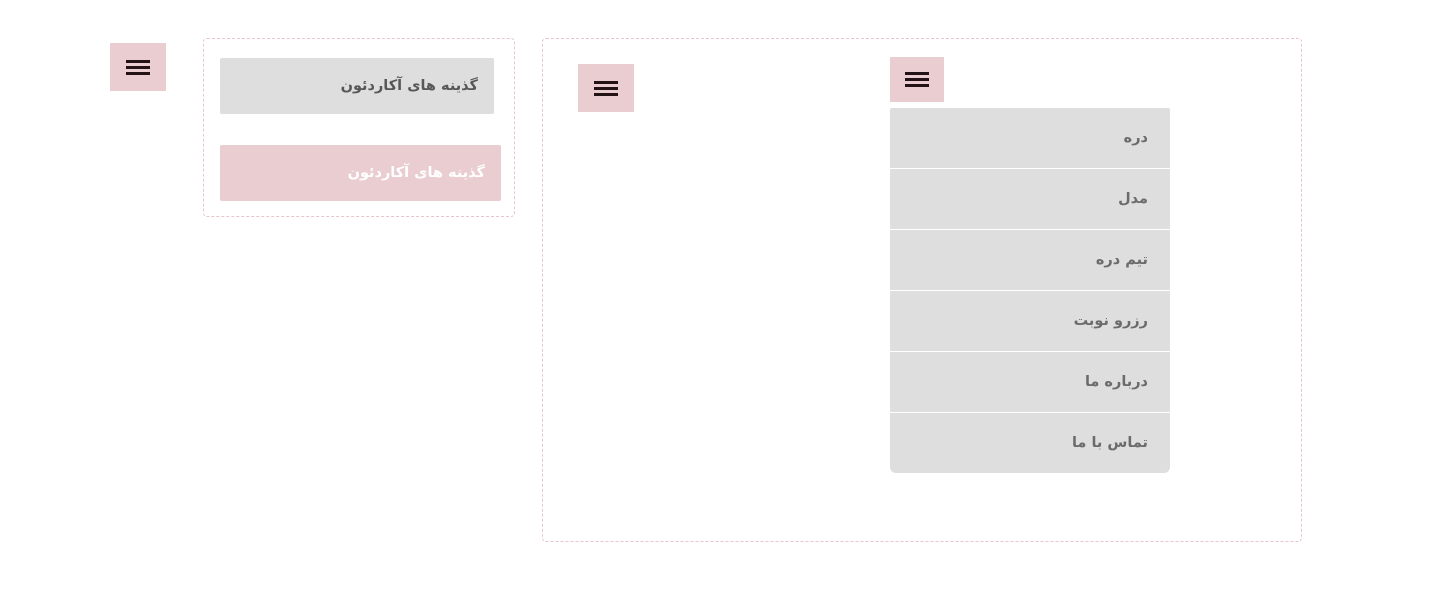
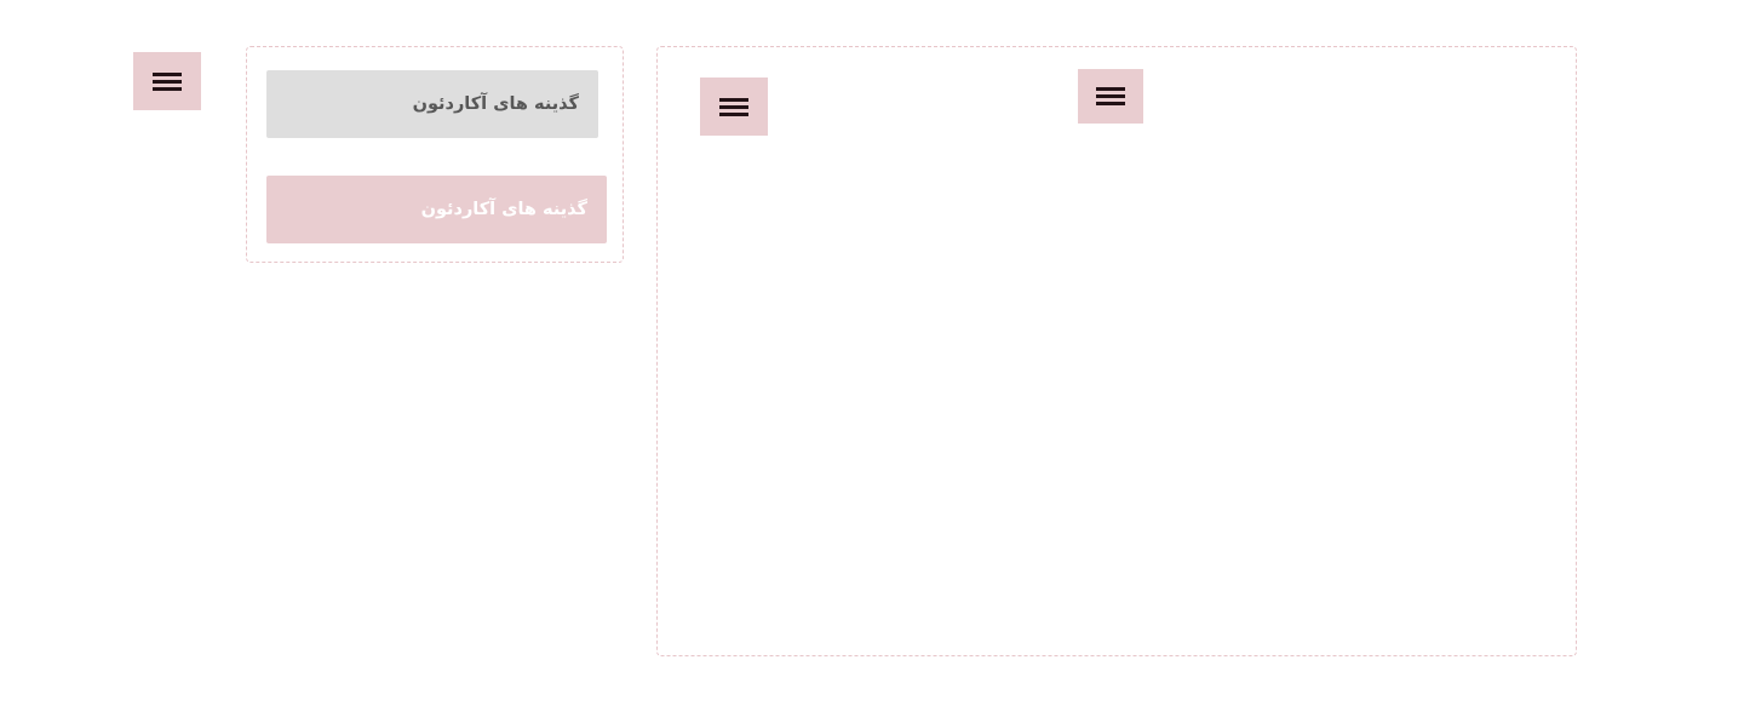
  گذینه های آکاردئون
  گذینه های آکاردئون
- دره
- مدل
- تیم دره
- رزرو نوبت
- درباره ما
- تماس با ما
